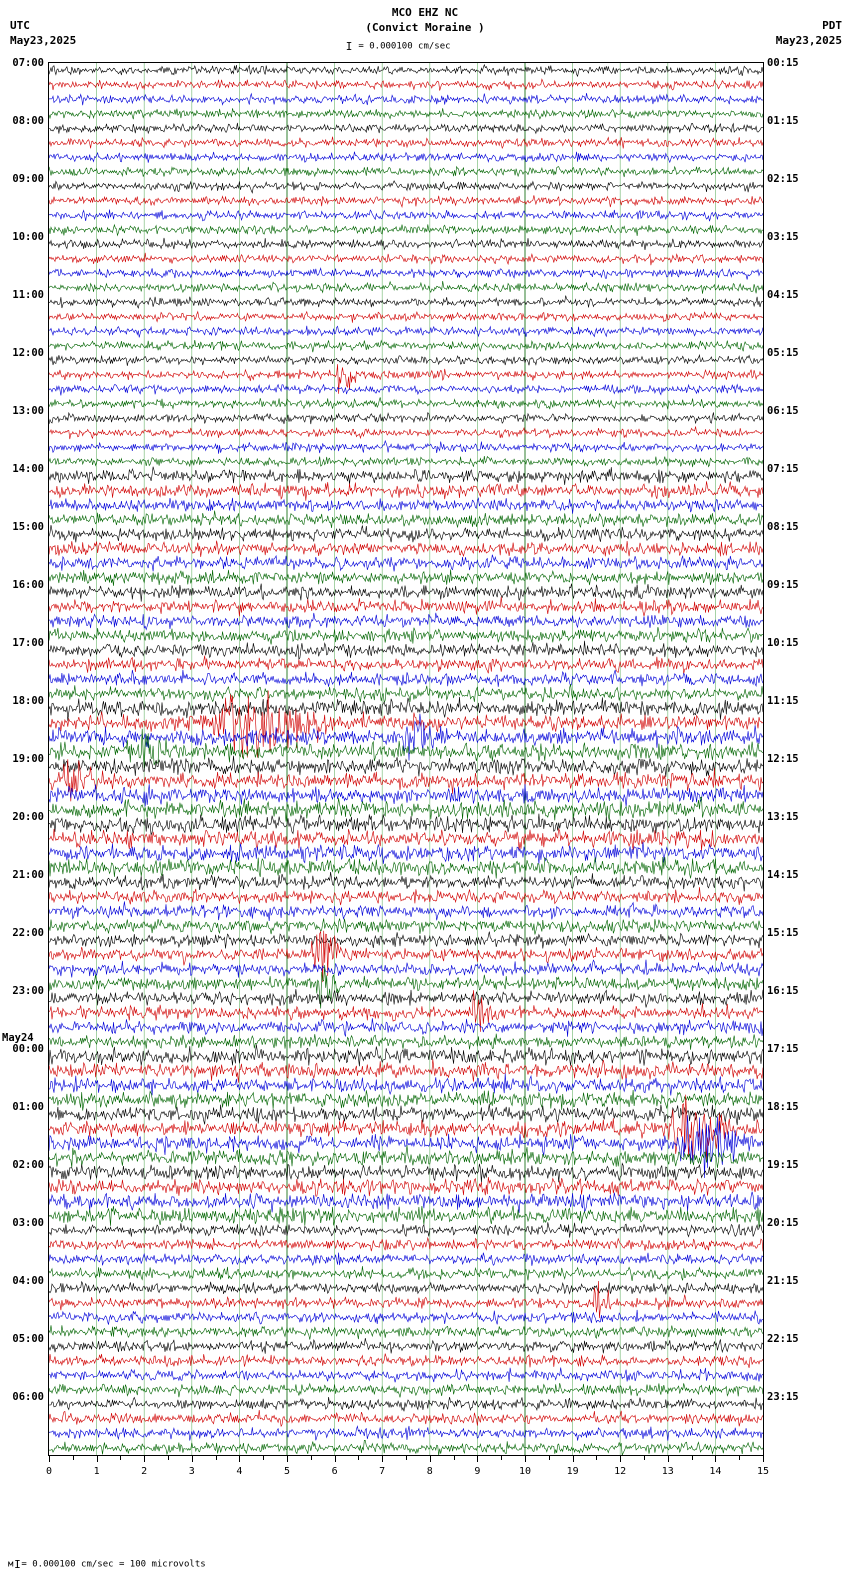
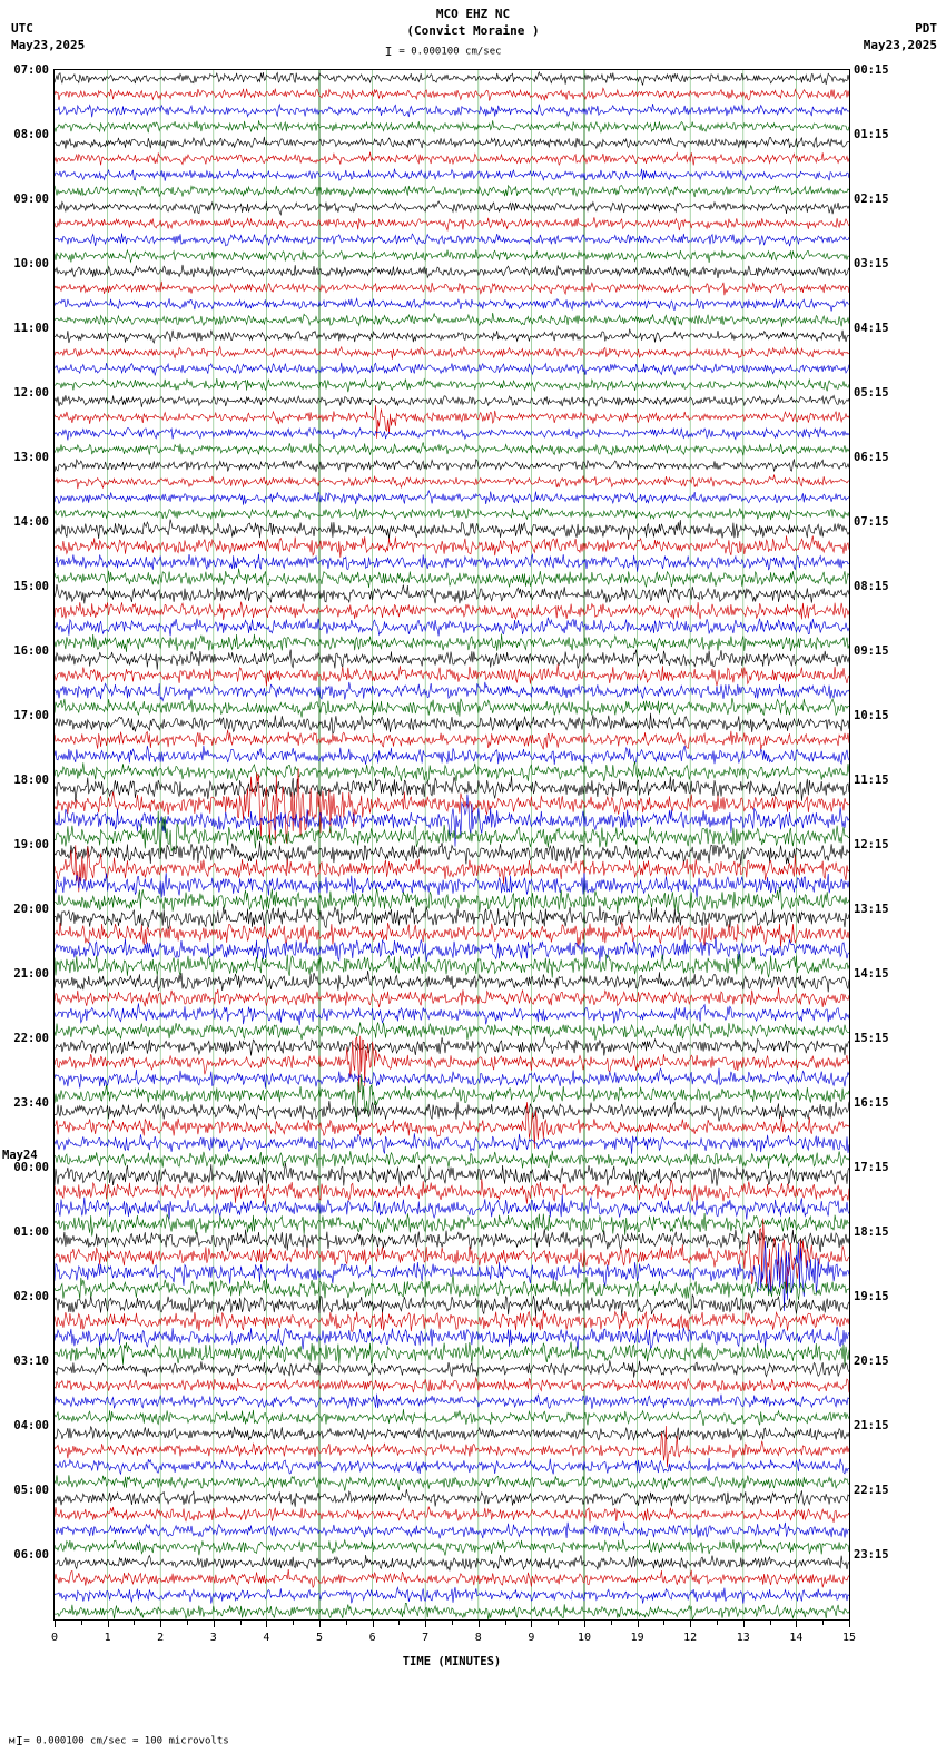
  UTC
  May23,2025
  MCO EHZ NC
  (Convict Moraine )
  I = 0.000100 cm/sec
  PDT
  May23,2025
  07:00
  08:00
  09:00
  10:00
  11:00
  12:00
  13:00
  14:00
  15:00
  16:00
  17:00
  18:00
  19:00
  20:00
  21:00
  22:00
- 23:00
+ 23:40
  00:00
  01:00
  02:00
- 03:00
+ 03:10
  04:00
  05:00
  06:00
  May24
  00:15
  01:15
  02:15
  03:15
  04:15
  05:15
  06:15
  07:15
  08:15
  09:15
  10:15
  11:15
  12:15
  13:15
  14:15
  15:15
  16:15
  17:15
  18:15
  19:15
  20:15
  21:15
  22:15
  23:15
  0
  1
  2
  3
  4
  5
  6
  7
  8
  9
  10
  19
  12
  13
  14
  15
+ TIME (MINUTES)
  мI= 0.000100 cm/sec = 100 microvolts
